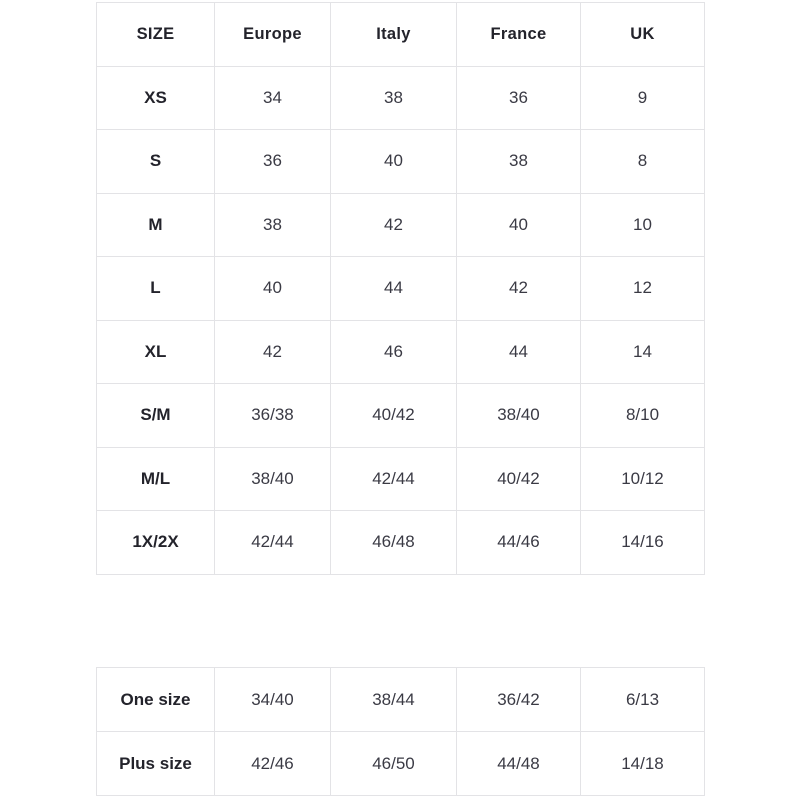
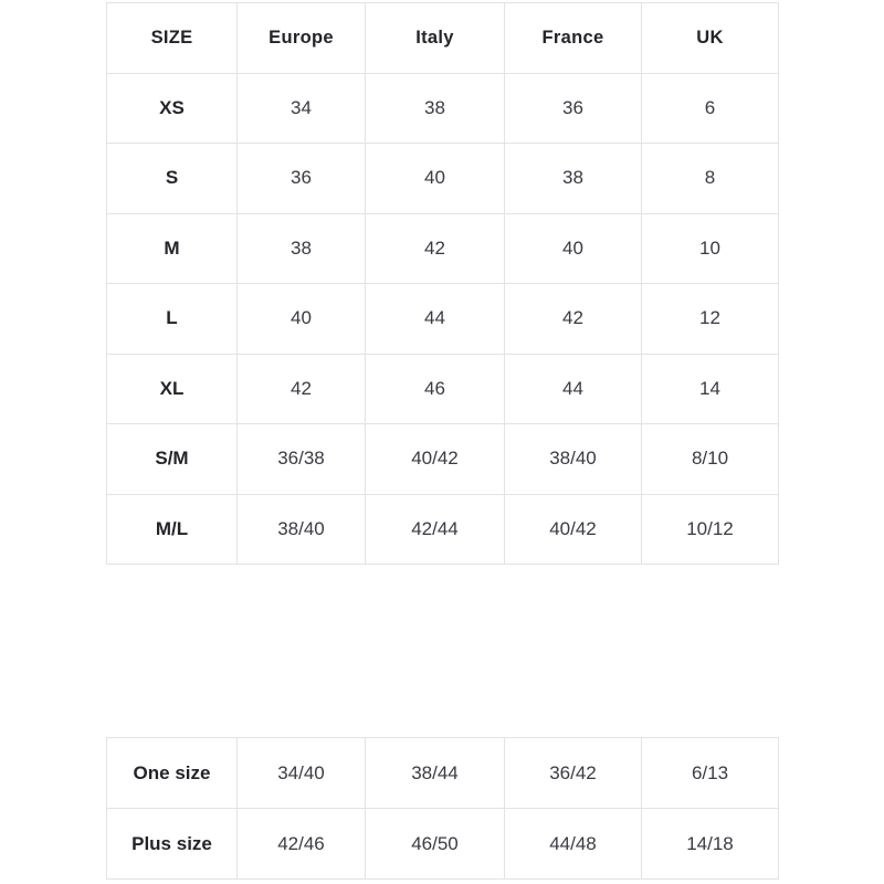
  SIZE	Europe	Italy	France	UK
- XS	34	38	36	9
+ XS	34	38	36	6
  S	36	40	38	8
  M	38	42	40	10
  L	40	44	42	12
  XL	42	46	44	14
  S/M	36/38	40/42	38/40	8/10
  M/L	38/40	42/44	40/42	10/12
- 1X/2X	42/44	46/48	44/46	14/16
  One size	34/40	38/44	36/42	6/13
  Plus size	42/46	46/50	44/48	14/18
